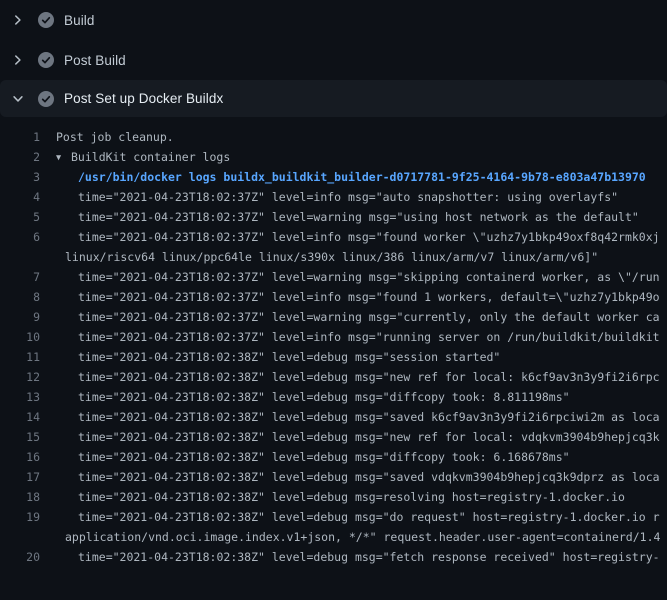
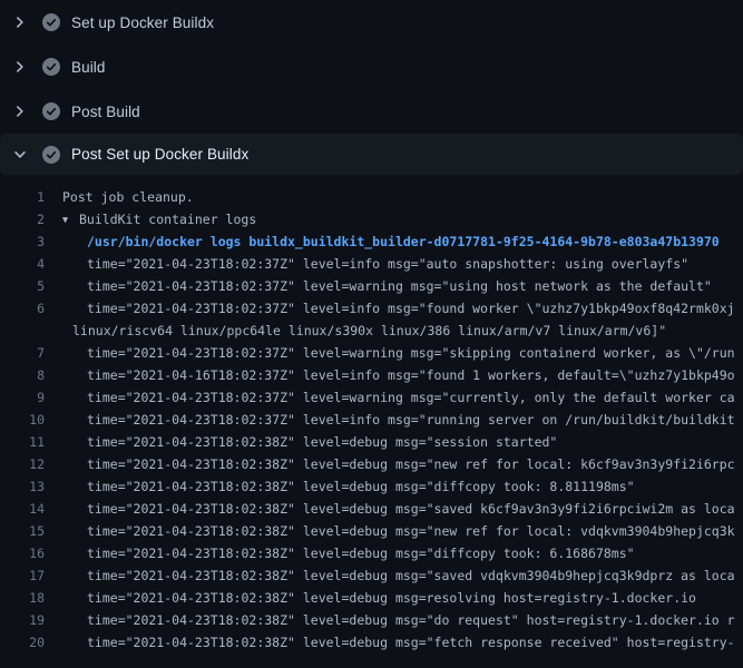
+ Set up Docker Buildx
  Build
  Post Build
  Post Set up Docker Buildx
  1 Post job cleanup.
  2 ▼ BuildKit container logs
  3 /usr/bin/docker logs buildx_buildkit_builder-d0717781-9f25-4164-9b78-e803a47b13970
  4 time="2021-04-23T18:02:37Z" level=info msg="auto snapshotter: using overlayfs"
  5 time="2021-04-23T18:02:37Z" level=warning msg="using host network as the default"
  6 time="2021-04-23T18:02:37Z" level=info msg="found worker \"uzhz7y1bkp49oxf8q42rmk0xj
  linux/riscv64 linux/ppc64le linux/s390x linux/386 linux/arm/v7 linux/arm/v6]"
  7 time="2021-04-23T18:02:37Z" level=warning msg="skipping containerd worker, as \"/run
- 8 time="2021-04-23T18:02:37Z" level=info msg="found 1 workers, default=\"uzhz7y1bkp49o
+ 8 time="2021-04-16T18:02:37Z" level=info msg="found 1 workers, default=\"uzhz7y1bkp49o
  9 time="2021-04-23T18:02:37Z" level=warning msg="currently, only the default worker ca
  10 time="2021-04-23T18:02:37Z" level=info msg="running server on /run/buildkit/buildkit
  11 time="2021-04-23T18:02:38Z" level=debug msg="session started"
  12 time="2021-04-23T18:02:38Z" level=debug msg="new ref for local: k6cf9av3n3y9fi2i6rpc
  13 time="2021-04-23T18:02:38Z" level=debug msg="diffcopy took: 8.811198ms"
  14 time="2021-04-23T18:02:38Z" level=debug msg="saved k6cf9av3n3y9fi2i6rpciwi2m as loca
  15 time="2021-04-23T18:02:38Z" level=debug msg="new ref for local: vdqkvm3904b9hepjcq3k
  16 time="2021-04-23T18:02:38Z" level=debug msg="diffcopy took: 6.168678ms"
  17 time="2021-04-23T18:02:38Z" level=debug msg="saved vdqkvm3904b9hepjcq3k9dprz as loca
  18 time="2021-04-23T18:02:38Z" level=debug msg=resolving host=registry-1.docker.io
  19 time="2021-04-23T18:02:38Z" level=debug msg="do request" host=registry-1.docker.io r
- application/vnd.oci.image.index.v1+json, */*" request.header.user-agent=containerd/1.4
  20 time="2021-04-23T18:02:38Z" level=debug msg="fetch response received" host=registry-
